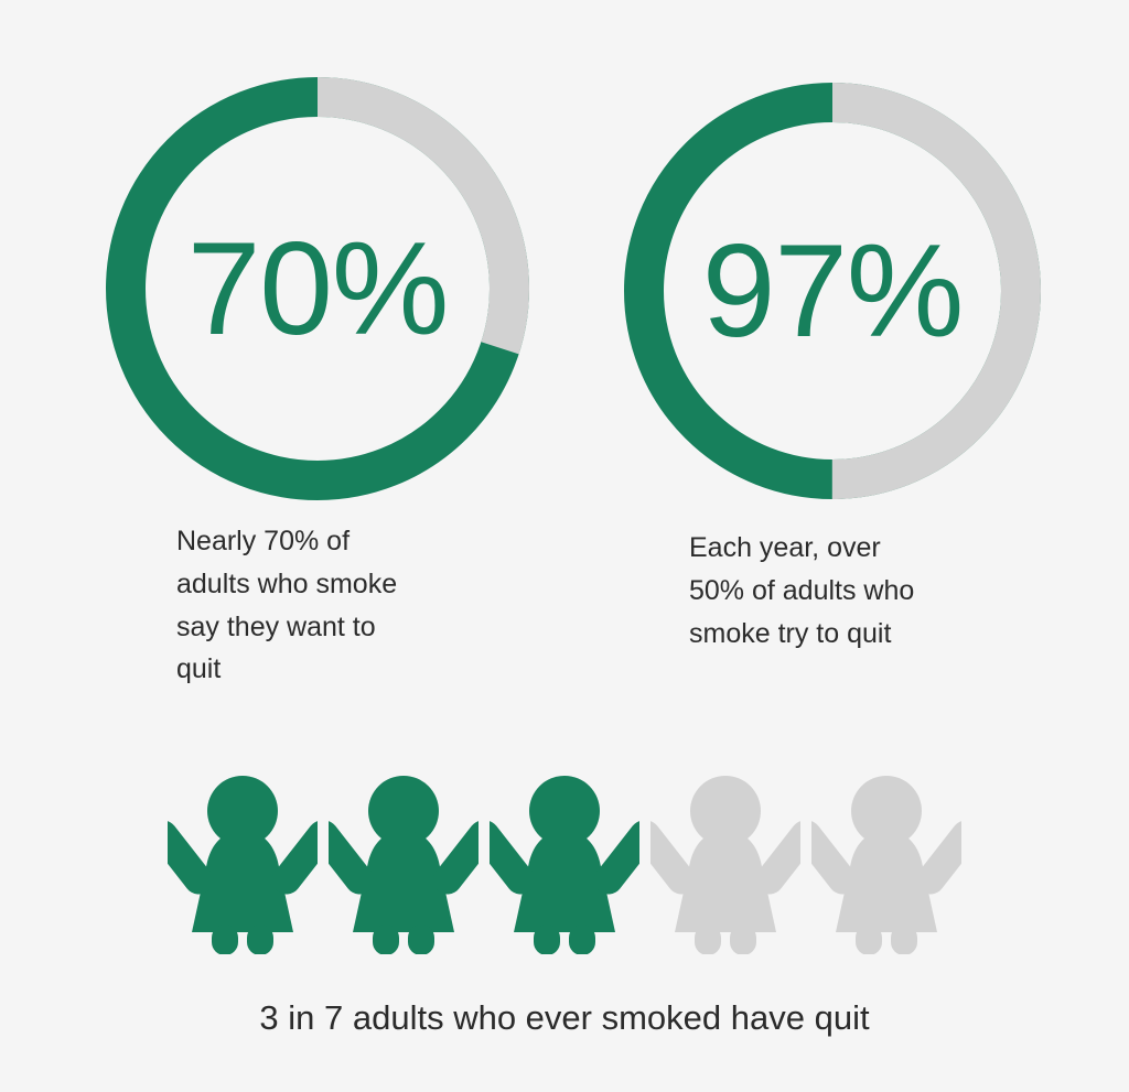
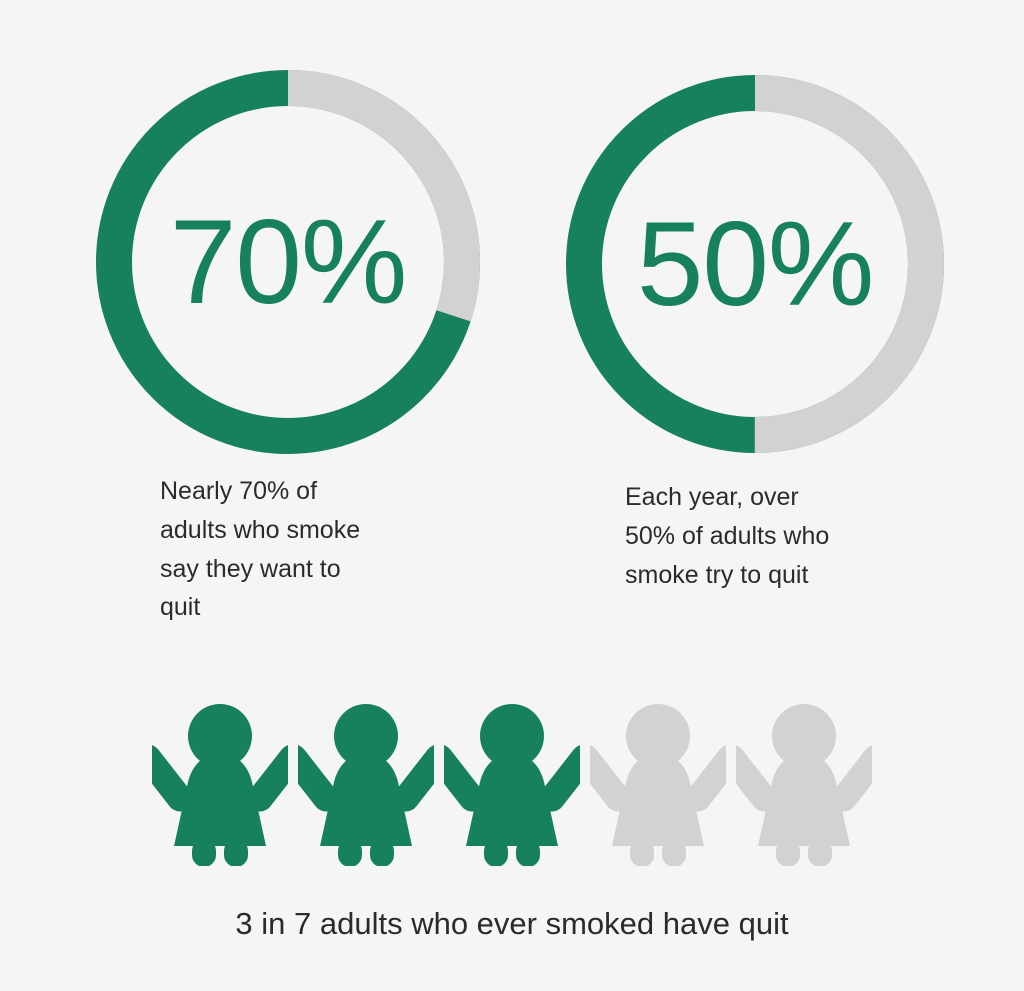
  70%
  Nearly 70% of
  adults who smoke
  say they want to
  quit
- 97%
+ 50%
  Each year, over
  50% of adults who
  smoke try to quit
  3 in 7 adults who ever smoked have quit
